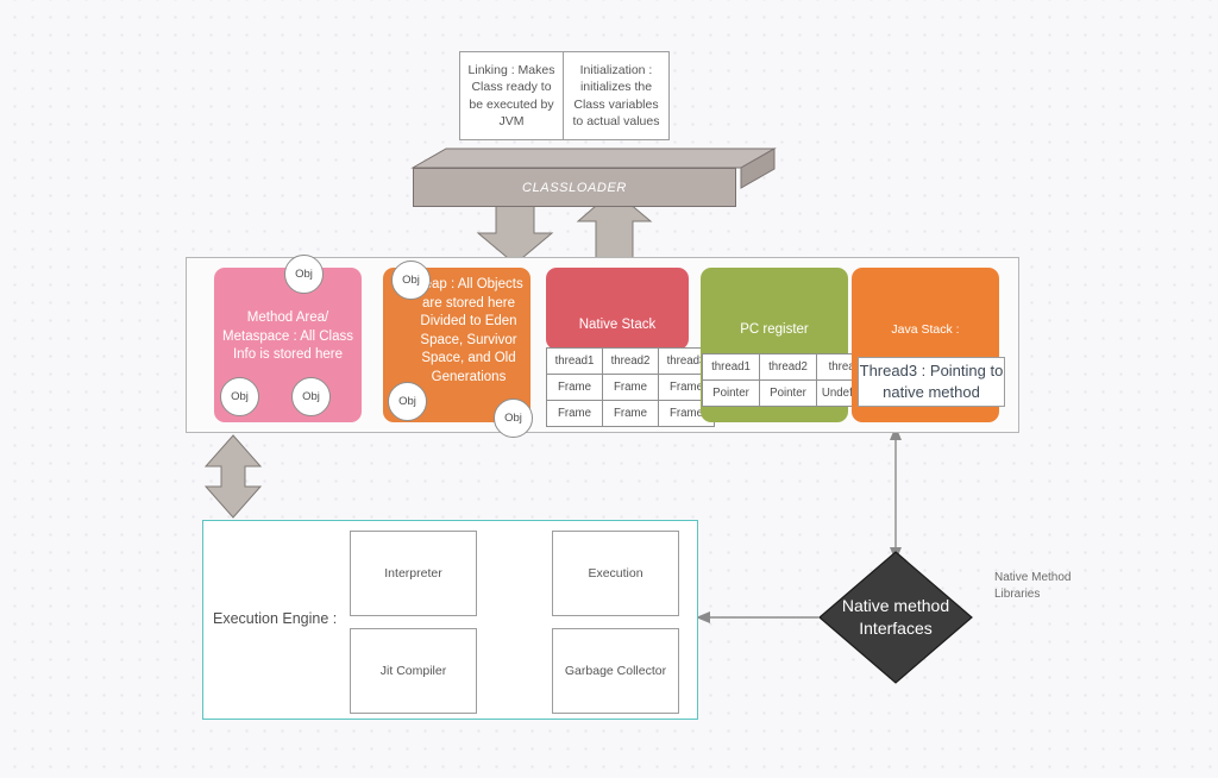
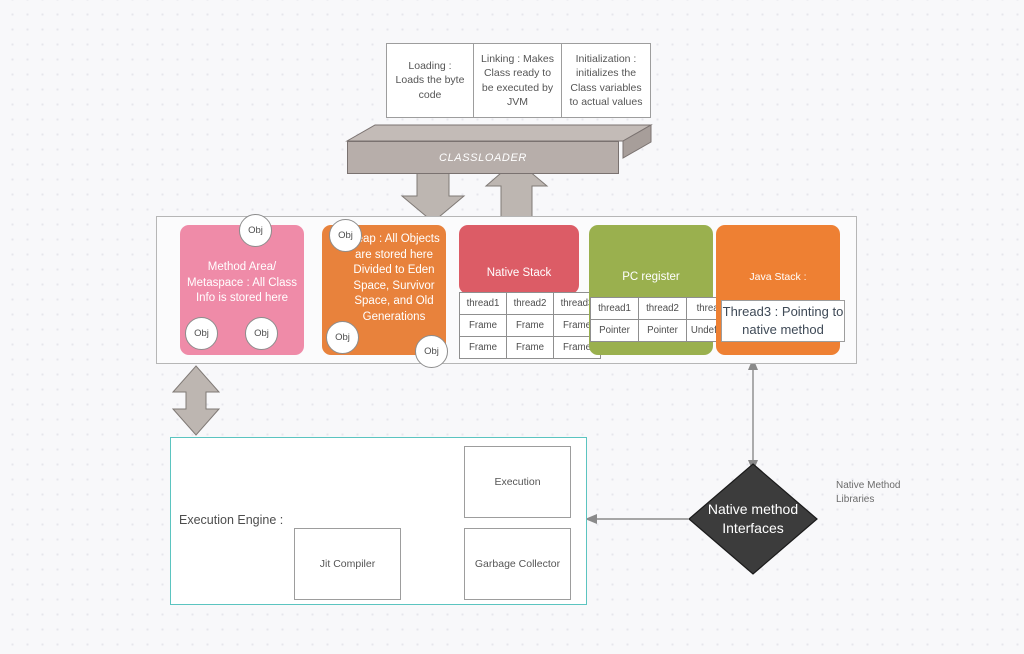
+ Loading : Loads the byte code
  Linking : Makes Class ready to be executed by JVM
  Initialization : initializes the Class variables to actual values
  CLASSLOADER
  Method Area/ Metaspace : All Class Info is stored here
  Obj
  Obj
  Obj
  ap : All Objects are stored here Divided to Eden Space, Survivor Space, and Old Generations
  Obj
  Obj
  Obj
  Native Stack
  thread1	thread2	thread
  Frame	Frame	Fram
  Frame	Frame	Fram
  PC register
  thread1	thread2	thre
  Pointer	Pointer	Unde
  Java Stack :
  Thread3 : Pointing to native method
  Execution Engine :
- Interpreter
  Execution
  Jit Compiler
  Garbage Collector
  Native method Interfaces
  Native Method Libraries
